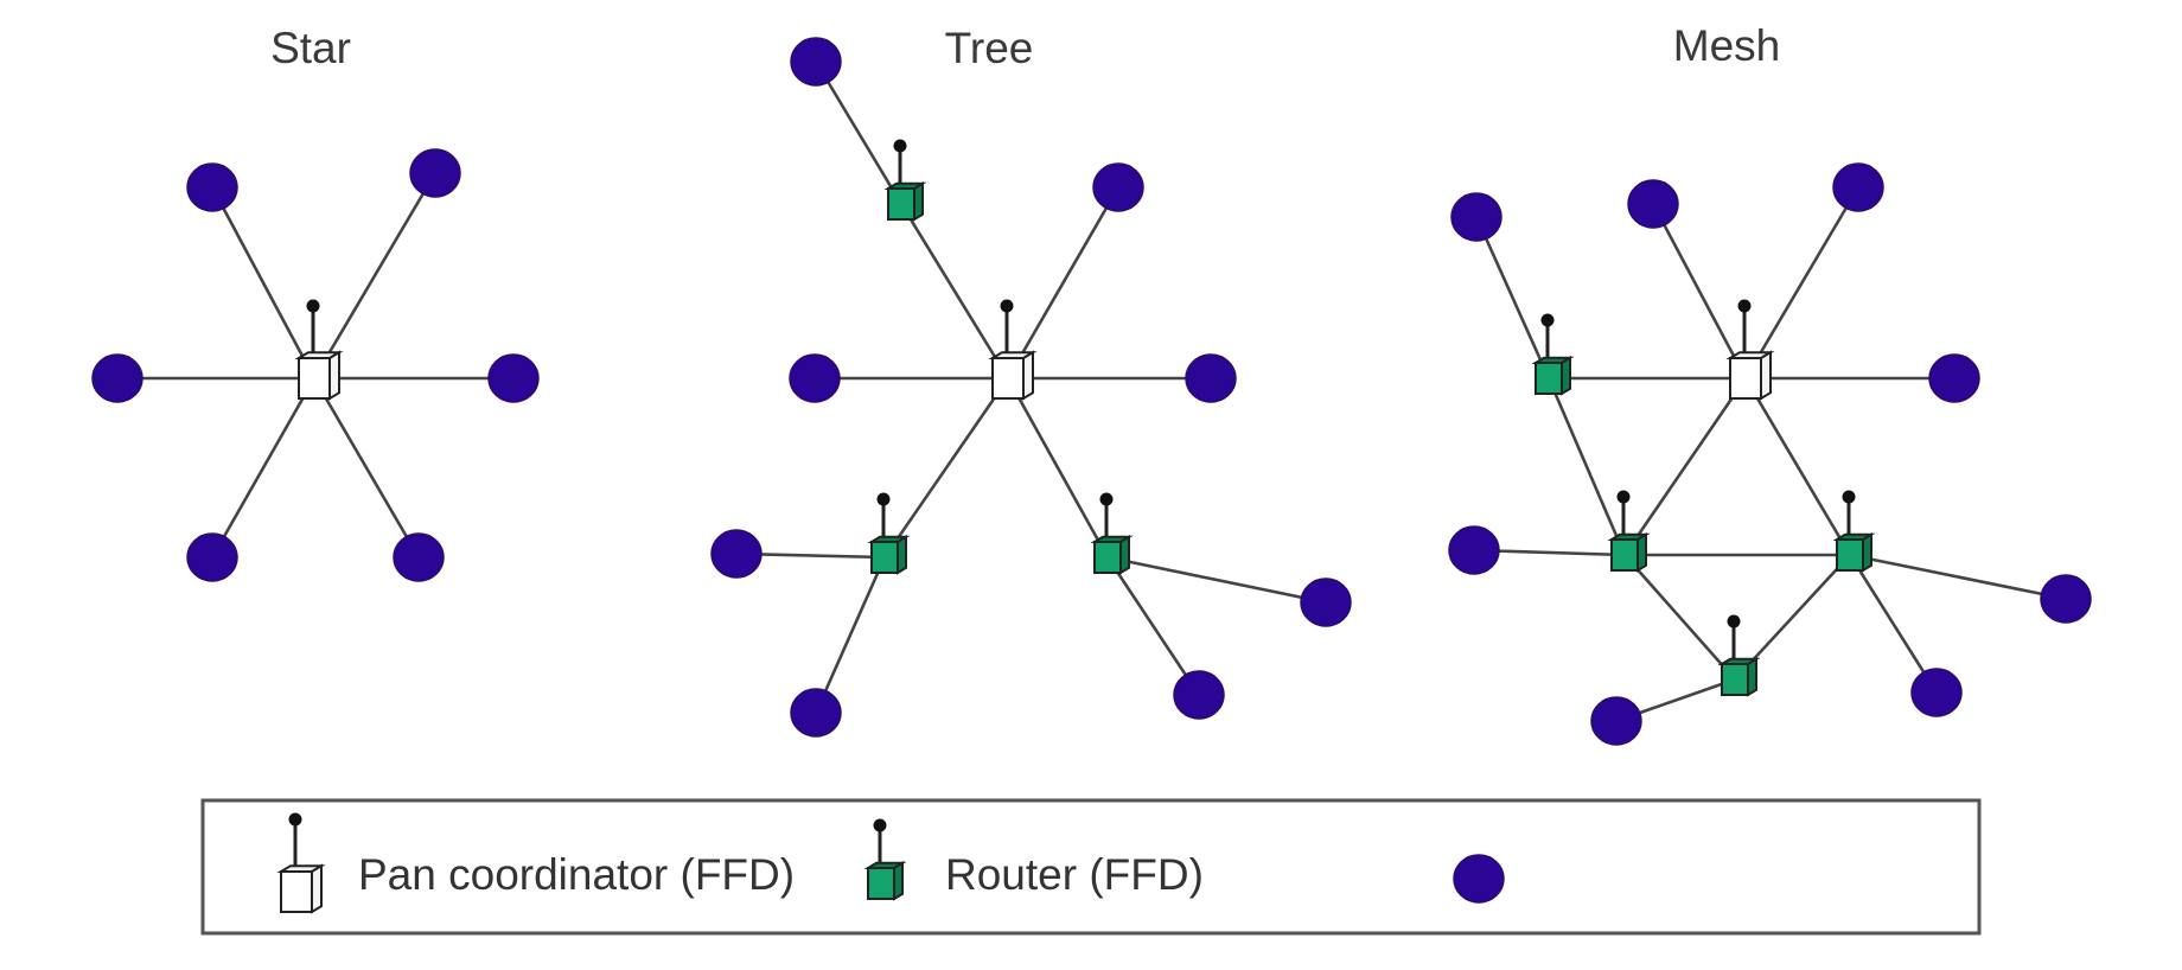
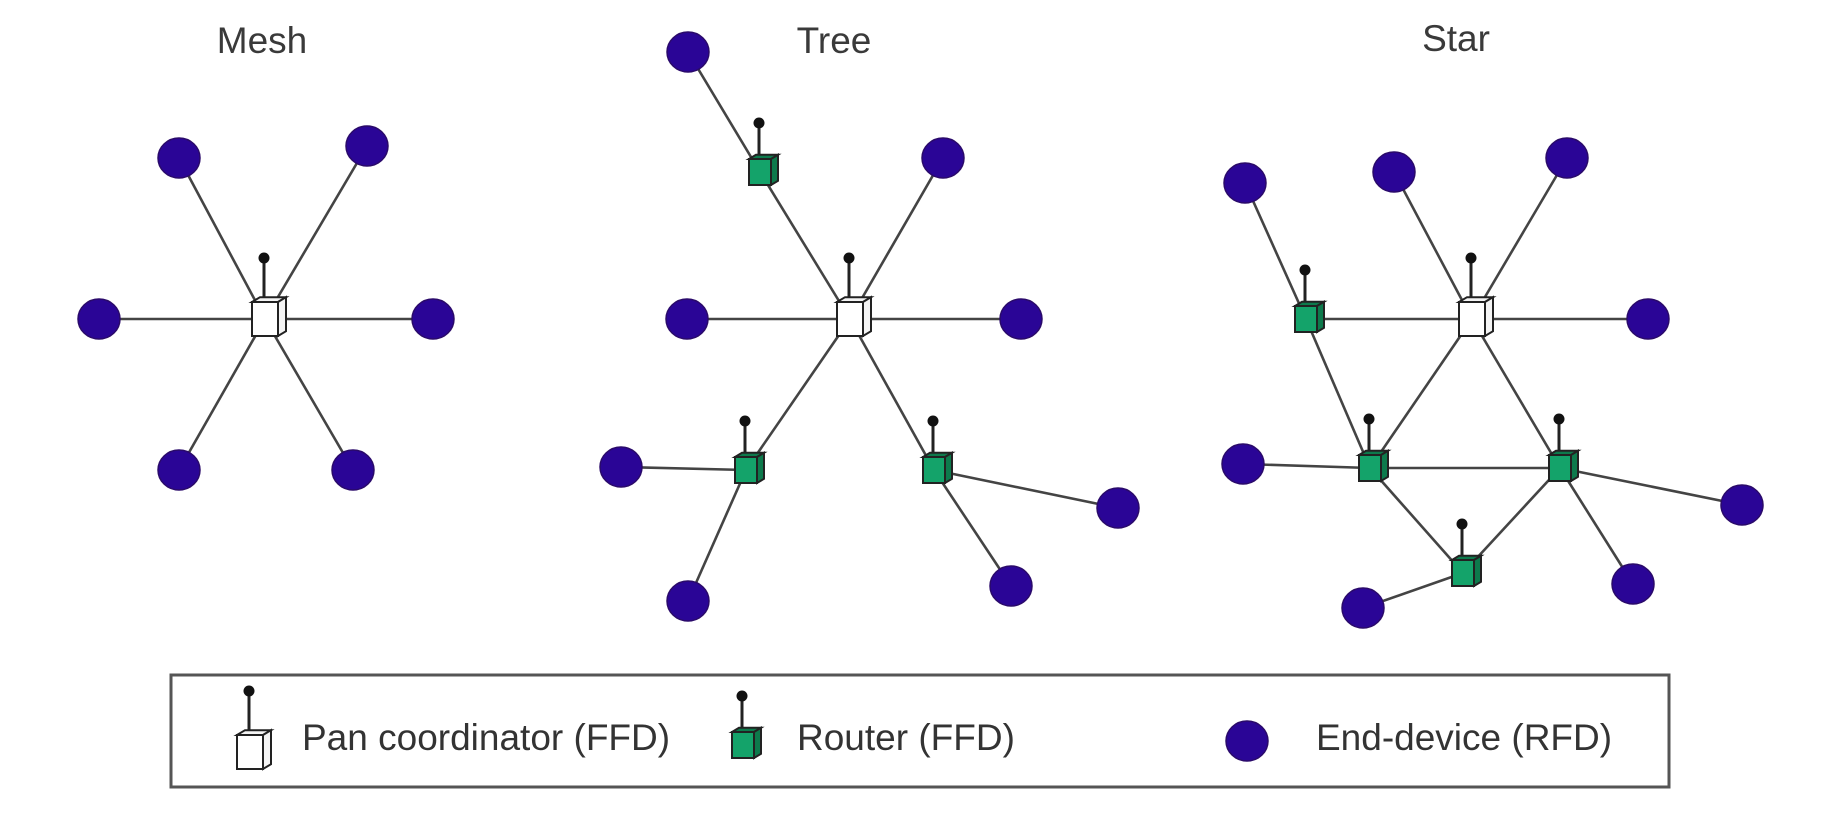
- Star
+ Mesh
  Tree
- Mesh
+ Star
  Pan coordinator (FFD)
  Router (FFD)
+ End-device (RFD)
